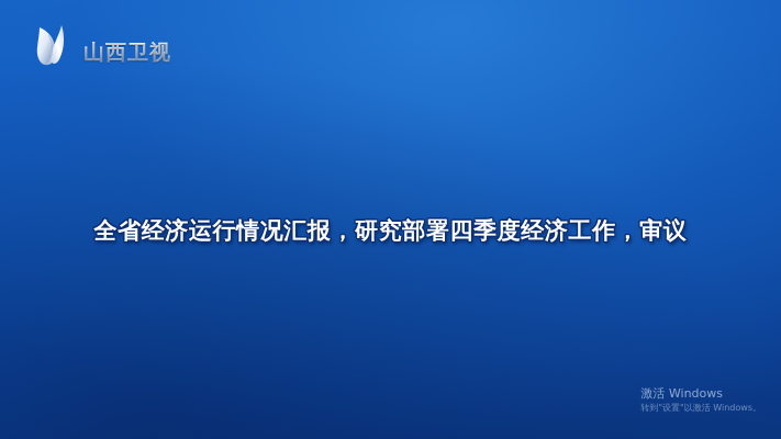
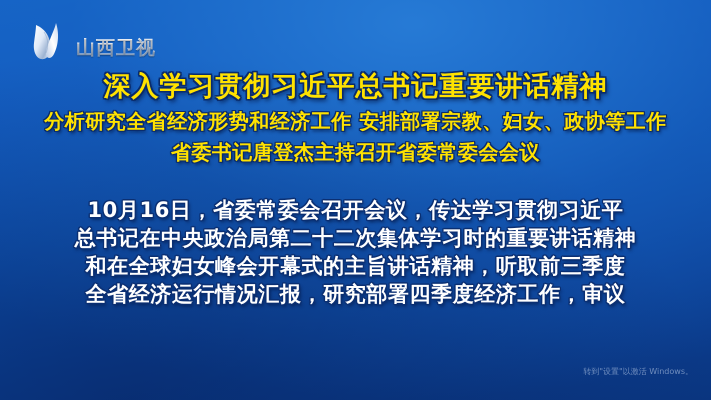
  山西卫视
+ 深入学习贯彻习近平总书记重要讲话精神
+ 分析研究全省经济形势和经济工作 安排部署宗教、妇女、政协等工作
+ 省委书记唐登杰主持召开省委常委会会议
+ 10月16日，省委常委会召开会议，传达学习贯彻习近平
+ 总书记在中央政治局第二十二次集体学习时的重要讲话精神
+ 和在全球妇女峰会开幕式的主旨讲话精神，听取前三季度
  全省经济运行情况汇报，研究部署四季度经济工作，审议
- 激活 Windows
  转到"设置"以激活 Windows。
